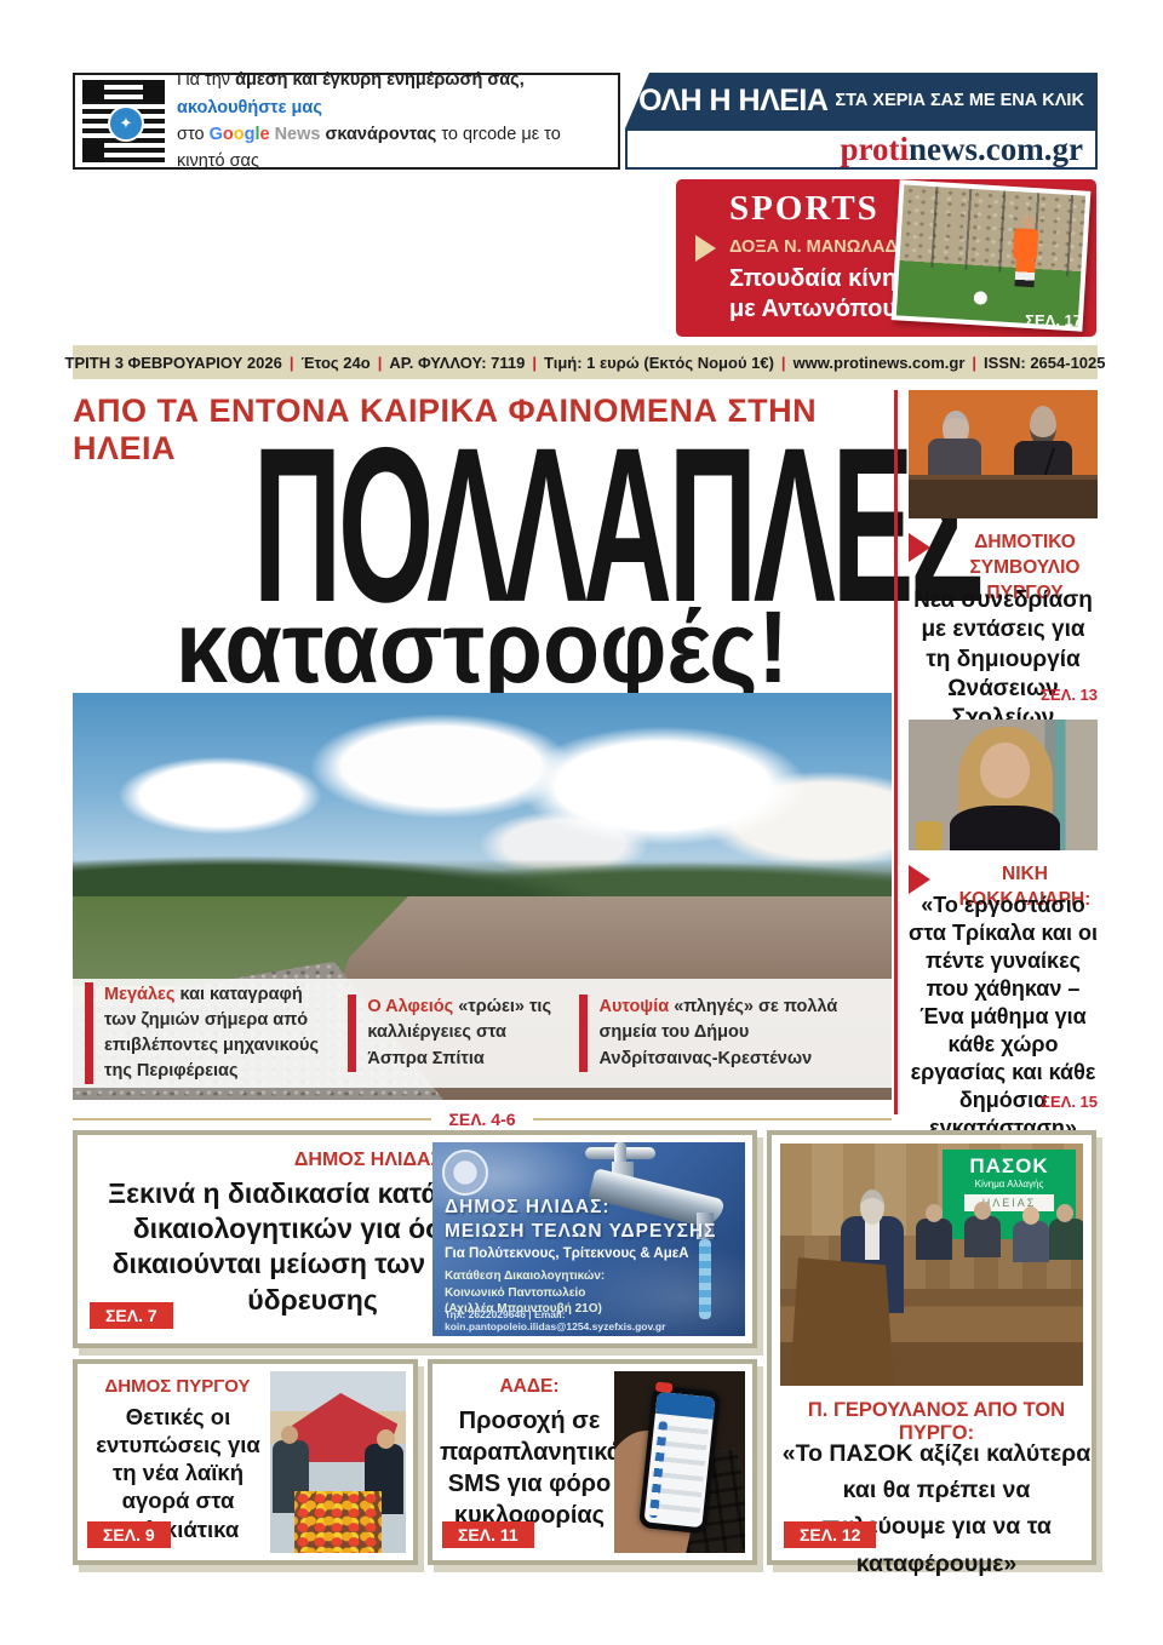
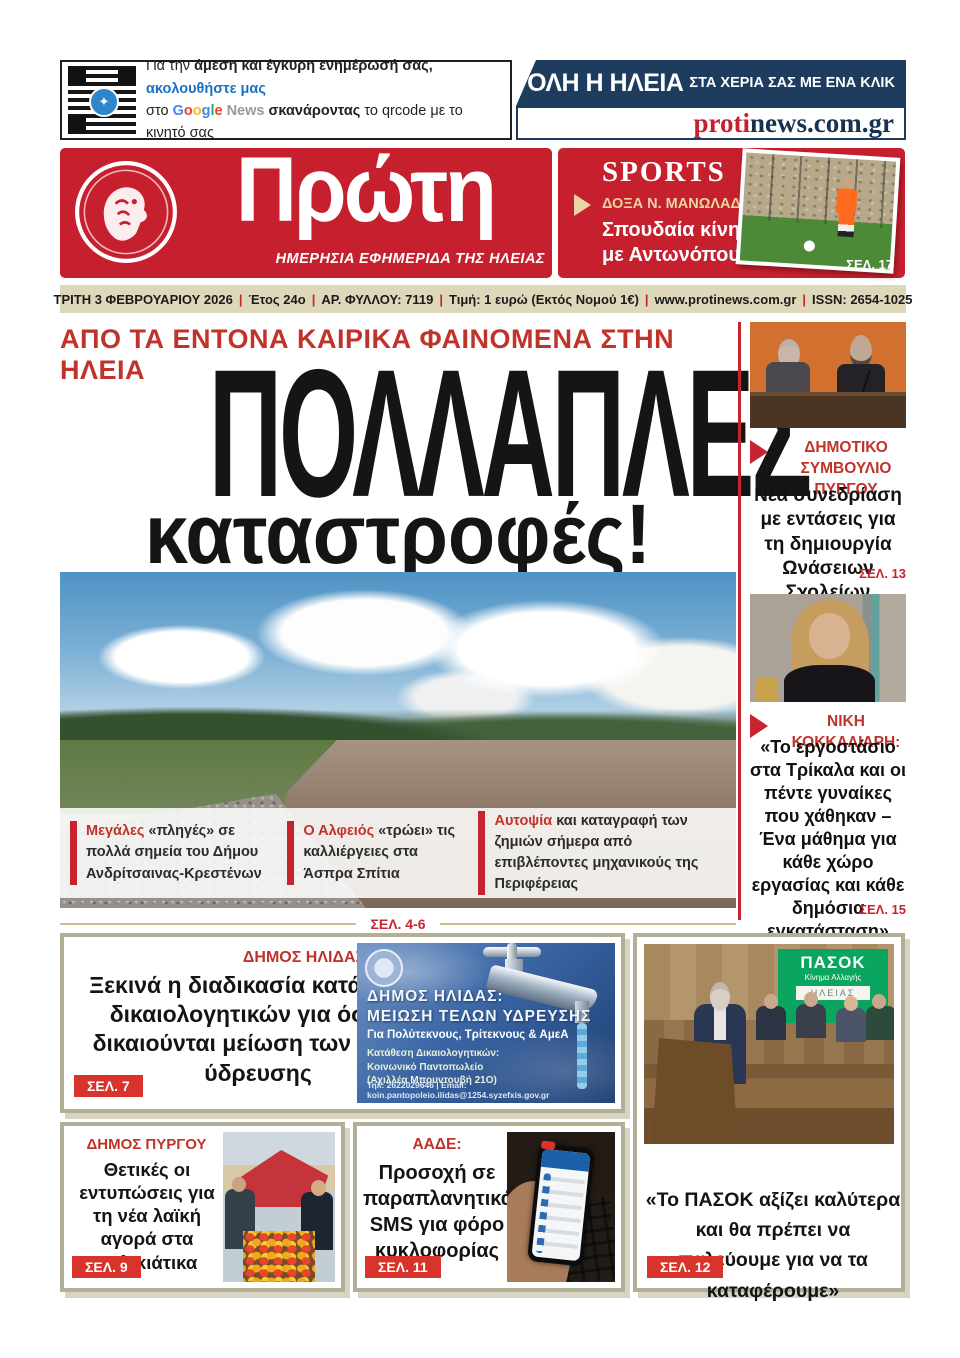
  ✦
  Για την άμεση και έγκυρη ενημέρωσή σας, ακολουθήστε μας
  στο Google News σκανάροντας το qrcode με το κινητό σας
  ΟΛΗ Η ΗΛΕΙΑ
  ΣΤΑ ΧΕΡΙΑ ΣΑΣ ΜΕ ΕΝΑ ΚΛΙΚ
  proti
  news.com.gr
+ Πρώτη
+ ΗΜΕΡΗΣΙΑ ΕΦΗΜΕΡΙΔΑ ΤΗΣ ΗΛΕΙΑΣ
  SPORTS
  ΔΟΞΑ Ν. ΜΑΝΩΛΑΔ
  Σπουδαία κίνη με Αντωνόπου
  ΣΕΛ. 17
  ΤΡΙΤΗ 3 ΦΕΒΡΟΥΑΡΙΟΥ 2026
  |
  Έτος 24ο
  |
  ΑΡ. ΦΥΛΛΟΥ: 7119
  |
  Τιμή: 1 ευρώ (Εκτός Νομού 1€)
  |
  www.protinews.com.gr
  |
  ISSN: 2654-1025
  ΑΠΟ ΤΑ ΕΝΤΟΝΑ ΚΑΙΡΙΚΑ ΦΑΙΝΟΜΕΝΑ ΣΤΗΝ ΗΛΕΙΑ
  ΠΟΛΛΑΠΛΕΣ
  καταστροφές!
- Μεγάλες και καταγραφή των ζημιών σήμερα από επιβλέποντες μηχανικούς της Περιφέρειας
+ Μεγάλες «πληγές» σε πολλά σημεία του Δήμου Ανδρίτσαινας-Κρεστένων
  Ο Αλφειός «τρώει» τις καλλιέργειες στα Άσπρα Σπίτια
- Αυτοψία «πληγές» σε πολλά σημεία του Δήμου Ανδρίτσαινας-Κρεστένων
+ Αυτοψία και καταγραφή των ζημιών σήμερα από επιβλέποντες μηχανικούς της Περιφέρειας
  ΣΕΛ. 4-6
  ΔΗΜΟΤΙΚΟ ΣΥΜΒΟΥΛΙΟ ΠΥΡΓΟΥ
  Νέα συνεδρίαση με εντάσεις για τη δημιουργία Ωνάσειων Σχολείων
  ΣΕΛ. 13
  ΝΙΚΗ ΚΟΚΚΑΛΙΑΡΗ:
  «Το εργοστάσιο στα Τρίκαλα και οι πέντε γυναίκες που χάθηκαν – Ένα μάθημα για κάθε χώρο εργασίας και κάθε δημόσια εγκατάσταση»
  ΣΕΛ. 15
  ΔΗΜΟΣ ΗΛΙΔΑ
  Ξεκινά η διαδικασία κατά δικαιολογητικών για ό δικαιούνται μείωση των ύδρευσης
  ΣΕΛ. 7
  ΔΗΜΟΣ ΗΛΙΔΑΣ:
  ΜΕΙΩΣΗ ΤΕΛΩΝ ΥΔΡΕΥΣΗΣ
  Για Πολύτεκνους, Τρίτεκνους & ΑμεΑ
  Κατάθεση Δικαιολογητικών:
  Κοινωνικό Παντοπωλείο
  (Αχιλλέα Μπουντουβή 21Ο)
  Τηλ: 2622029646 | Email: koin.pantopoleio.ilidas@1254.syzefxis.gov.gr
  ΠΑΣΟΚ
  Κίνημα Αλλαγής
  ΛΕΙΑΣ
- Π. ΓΕΡΟΥΛΑΝΟΣ ΑΠΟ ΤΟΝ ΠΥΡΓΟ:
  «Το ΠΑΣΟΚ αξίζει καλύτερα και θα πρέπει να ύουμε για να τα καταφέρουμε»
  ΣΕΛ. 12
  ΔΗΜΟΣ ΠΥΡΓΟΥ
  Θετικές οι εντυπώσεις για τη νέα λαϊκή αγορά στα κιάτικα
  ΣΕΛ. 9
  ΑΑΔΕ:
  Προσοχή σε παραπλανητικ SMS για φόρο κυκλοφορίας
  ΣΕΛ. 11
